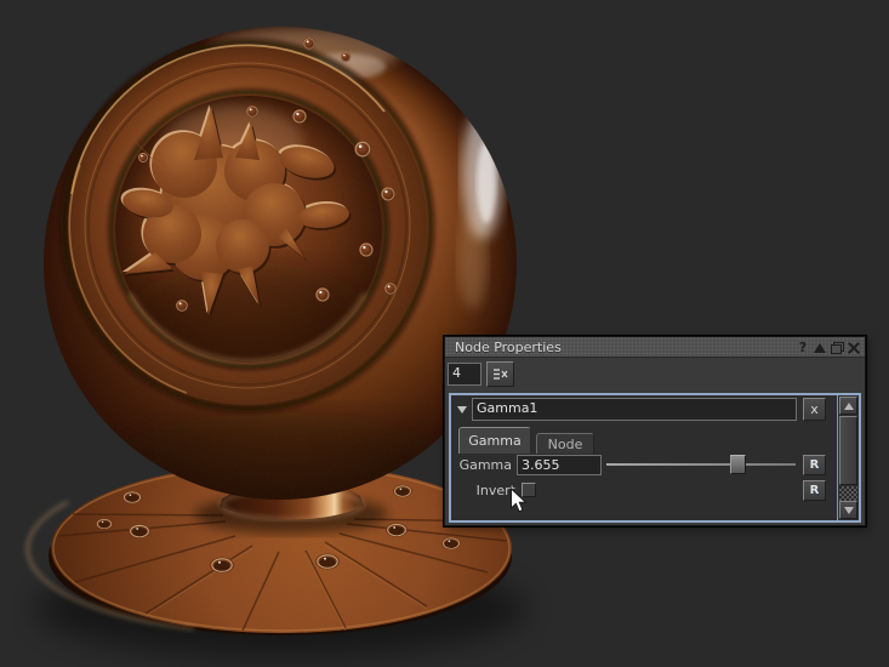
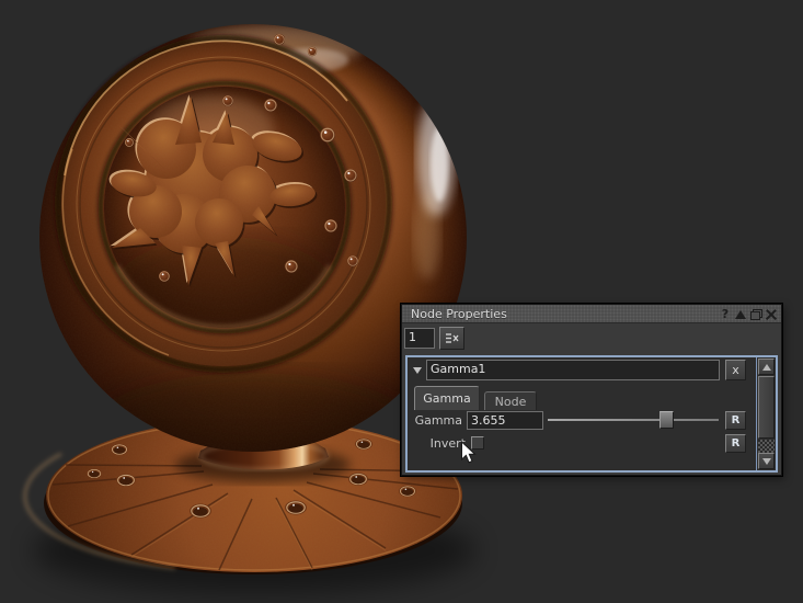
  Node Properties
  ?
- 4
+ 1
  Gamma1
  x
  Gamma
  Node
  Gamma
  3.655
  R
  Inver
  R
